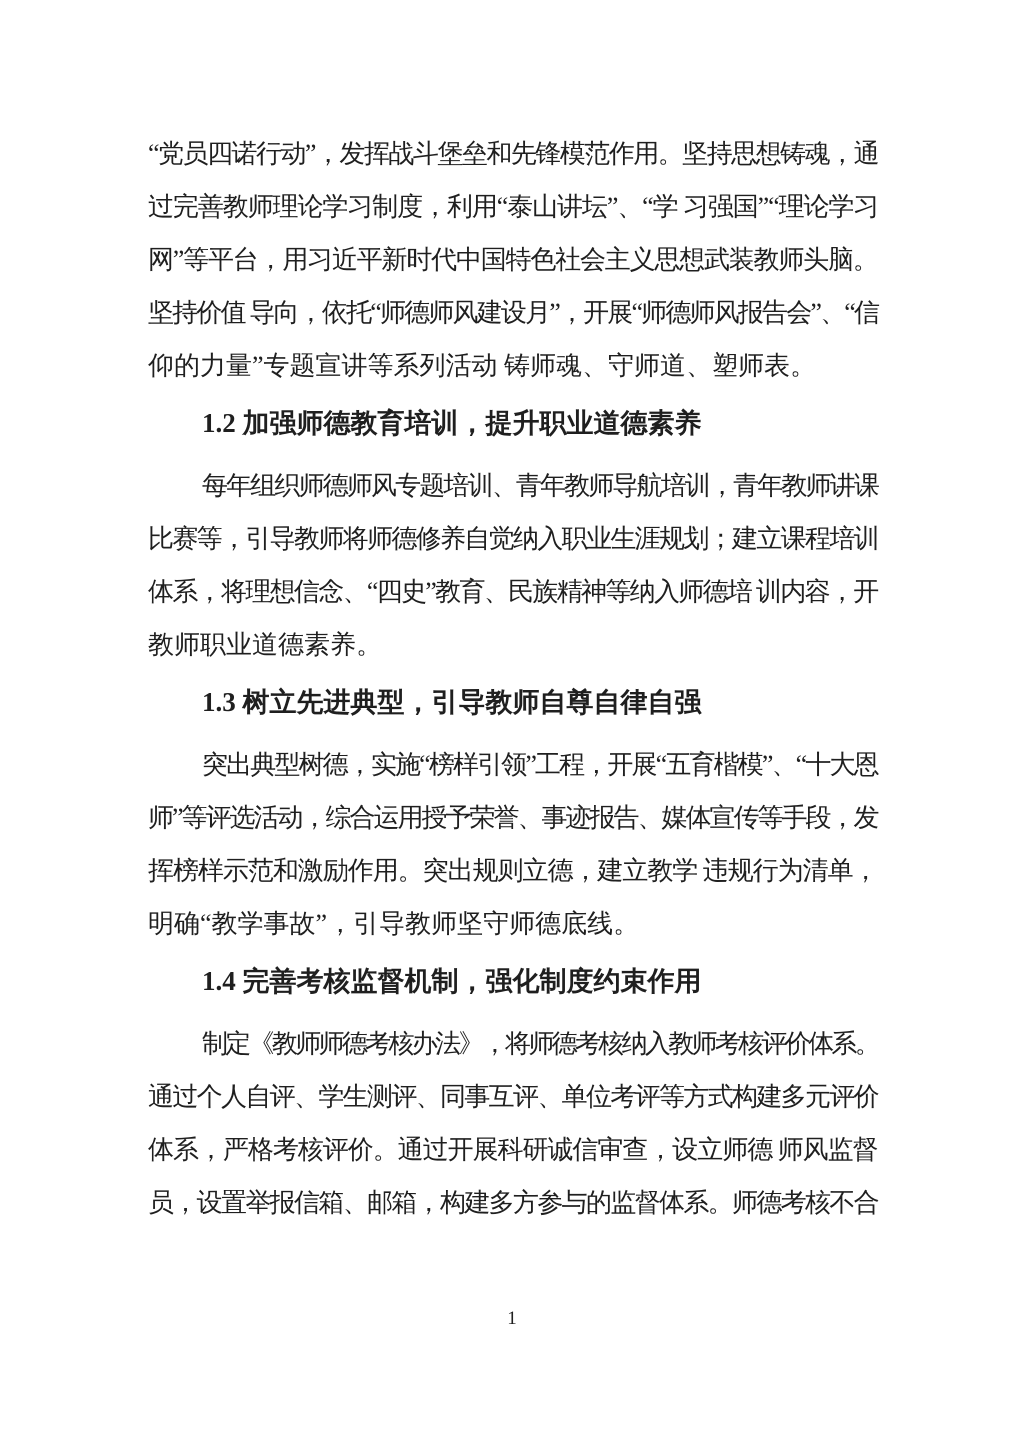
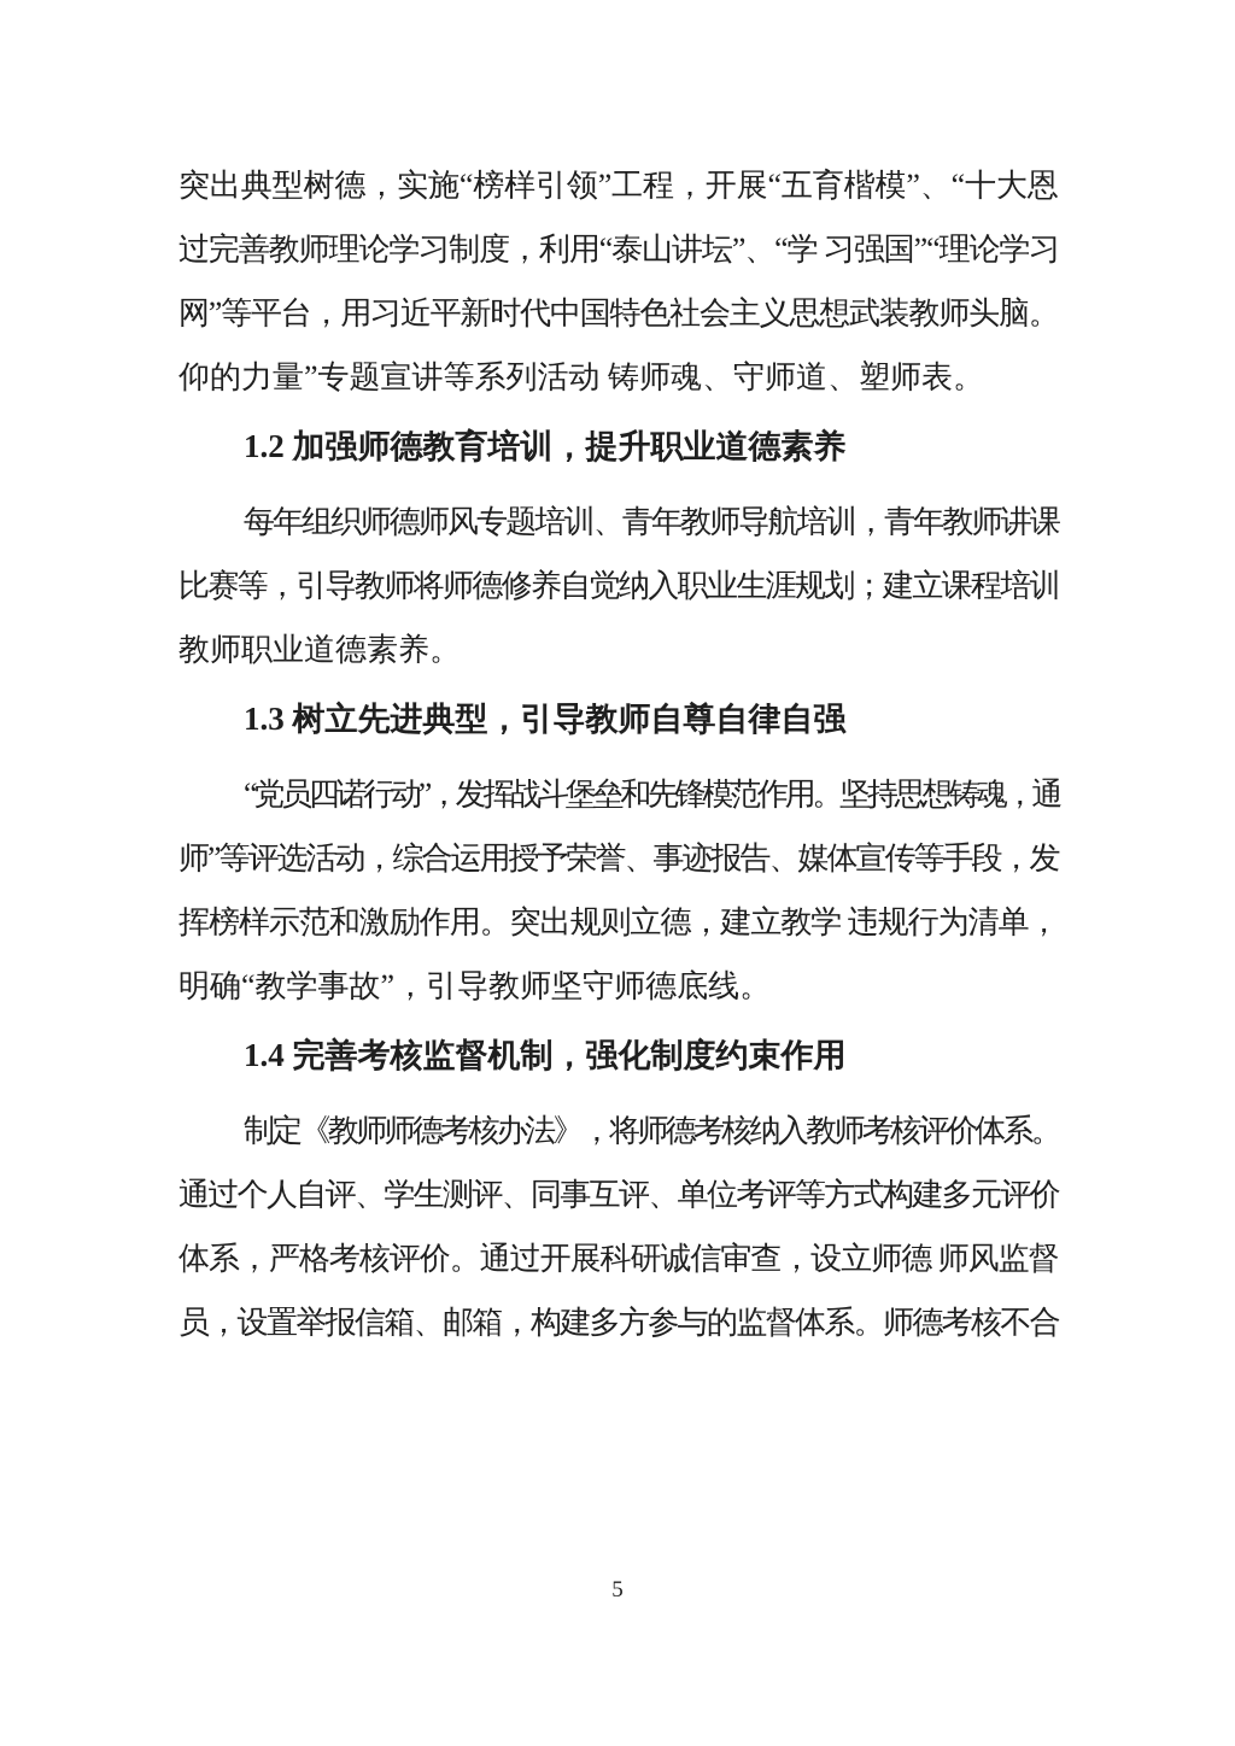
- “党员四诺行动”，发挥战斗堡垒和先锋模范作用。坚持思想铸魂，通
+ 突出典型树德，实施“榜样引领”工程，开展“五育楷模”、“十大恩
  过完善教师理论学习制度，利用“泰山讲坛”、“学 习强国”“理论学习
  网”等平台，用习近平新时代中国特色社会主义思想武装教师头脑。
- 坚持价值 导向，依托“师德师风建设月”，开展“师德师风报告会”、“信
  仰的力量”专题宣讲等系列活动 铸师魂、守师道、塑师表。
  1.2 加强师德教育培训，提升职业道德素养
  每年组织师德师风专题培训、青年教师导航培训，青年教师讲课
  比赛等，引导教师将师德修养自觉纳入职业生涯规划；建立课程培训
- 体系，将理想信念、“四史”教育、民族精神等纳入师德培 训内容，开
  教师职业道德素养。
  1.3 树立先进典型，引导教师自尊自律自强
- 突出典型树德，实施“榜样引领”工程，开展“五育楷模”、“十大恩
+ “党员四诺行动”，发挥战斗堡垒和先锋模范作用。坚持思想铸魂，通
  师”等评选活动，综合运用授予荣誉、事迹报告、媒体宣传等手段，发
  挥榜样示范和激励作用。突出规则立德，建立教学 违规行为清单，
  明确“教学事故”，引导教师坚守师德底线。
  1.4 完善考核监督机制，强化制度约束作用
  制定《教师师德考核办法》，将师德考核纳入教师考核评价体系。
  通过个人自评、学生测评、同事互评、单位考评等方式构建多元评价
  体系，严格考核评价。通过开展科研诚信审查，设立师德 师风监督
  员，设置举报信箱、邮箱，构建多方参与的监督体系。师德考核不合
- 1
+ 5
